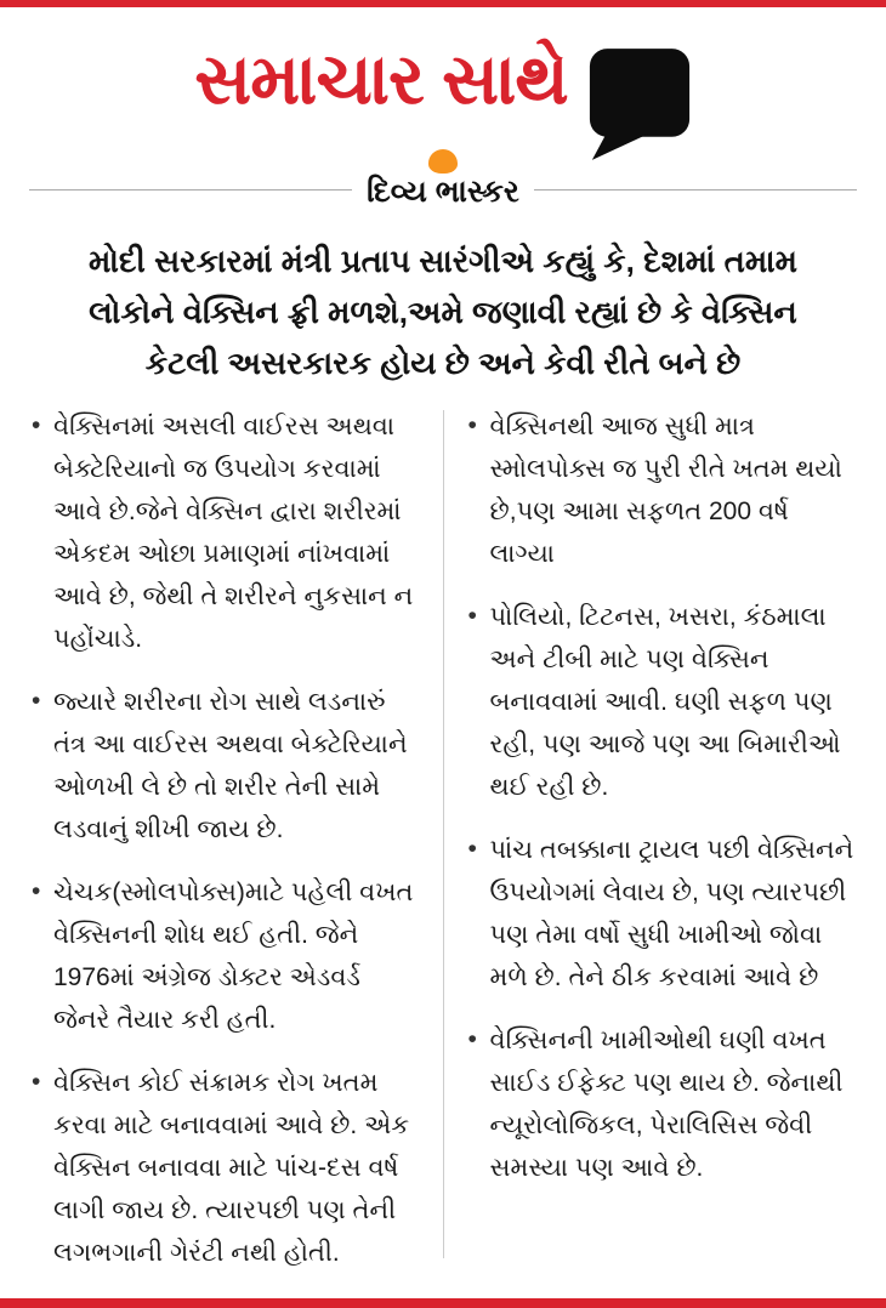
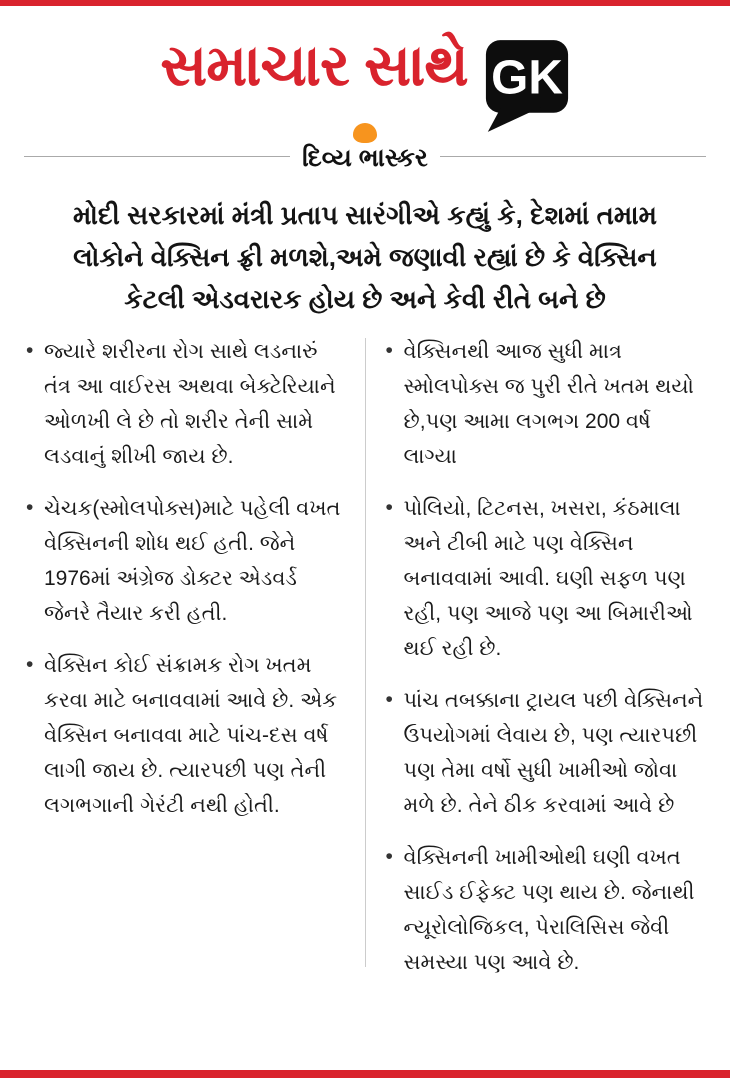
  સમાચાર સાથે
+ GK
  દિવ્ય ભાસ્કર
- મોદી સરકારમાં મંત્રી પ્રતાપ સારંગીએ કહ્યું કે, દેશમાં તમામ લોકોને વેક્સિન ફ્રી મળશે,અમે જણાવી રહ્યાં છે કે વેક્સિન કેટલી અસરકારક હોય છે અને કેવી રીતે બને છે
+ મોદી સરકારમાં મંત્રી પ્રતાપ સારંગીએ કહ્યું કે, દેશમાં તમામ લોકોને વેક્સિન ફ્રી મળશે,અમે જણાવી રહ્યાં છે કે વેક્સિન કેટલી એડવરારક હોય છે અને કેવી રીતે બને છે
- વેક્સિનમાં અસલી વાઈરસ અથવા બેક્ટેરિયાનો જ ઉપયોગ કરવામાં આવે છે.જેને વેક્સિન દ્વારા શરીરમાં એકદમ ઓછા પ્રમાણમાં નાંખવામાં આવે છે, જેથી તે શરીરને નુકસાન ન પહોંચાડે.
  જ્યારે શરીરના રોગ સાથે લડનારું તંત્ર આ વાઈરસ અથવા બેક્ટેરિયાને ઓળખી લે છે તો શરીર તેની સામે લડવાનું શીખી જાય છે.
  ચેચક(સ્મોલપોક્સ)માટે પહેલી વખત વેક્સિનની શોધ થઈ હતી. જેને 1976માં અંગ્રેજ ડોક્ટર એડવર્ડ જેનરે તૈયાર કરી હતી.
  વેક્સિન કોઈ સંક્રામક રોગ ખતમ કરવા માટે બનાવવામાં આવે છે. એક વેક્સિન બનાવવા માટે પાંચ-દસ વર્ષ લાગી જાય છે. ત્યારપછી પણ તેની લગભગાની ગેરંટી નથી હોતી.
- વેક્સિનથી આજ સુધી માત્ર સ્મોલપોક્સ જ પુરી રીતે ખતમ થયો છે,પણ આમા સફળત 200 વર્ષ લાગ્યા
+ વેક્સિનથી આજ સુધી માત્ર સ્મોલપોક્સ જ પુરી રીતે ખતમ થયો છે,પણ આમા લગભગ 200 વર્ષ લાગ્યા
  પોલિયો, ટિટનસ, ખસરા, કંઠમાલા અને ટીબી માટે પણ વેક્સિન બનાવવામાં આવી. ઘણી સફળ પણ રહી, પણ આજે પણ આ બિમારીઓ થઈ રહી છે.
  પાંચ તબક્કાના ટ્રાયલ પછી વેક્સિનને ઉપયોગમાં લેવાય છે, પણ ત્યારપછી પણ તેમા વર્ષો સુધી ખામીઓ જોવા મળે છે. તેને ઠીક કરવામાં આવે છે
  વેક્સિનની ખામીઓથી ઘણી વખત સાઈડ ઈફેક્ટ પણ થાય છે. જેનાથી ન્યૂરોલોજિકલ, પેરાલિસિસ જેવી સમસ્યા પણ આવે છે.
